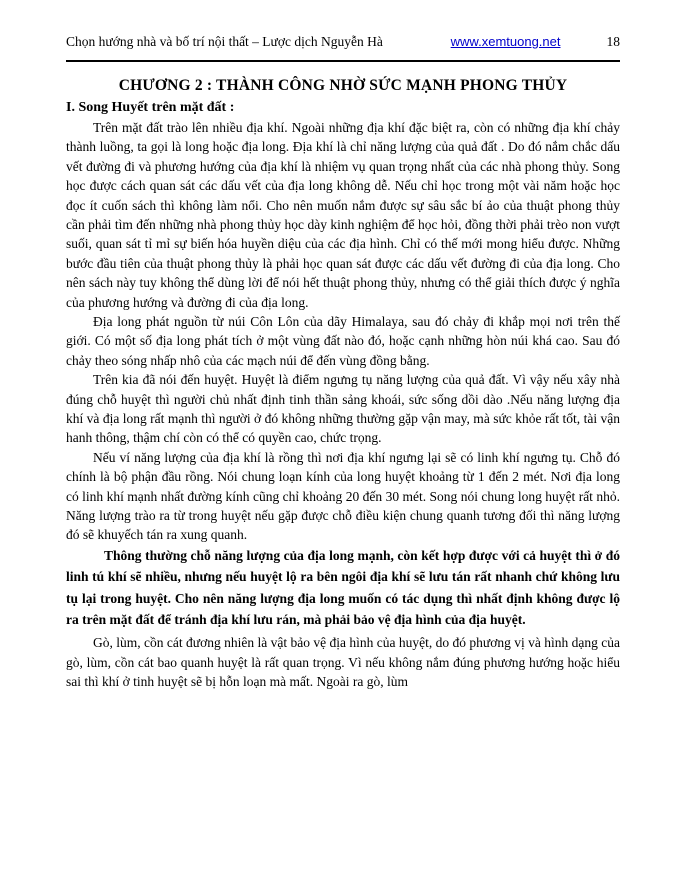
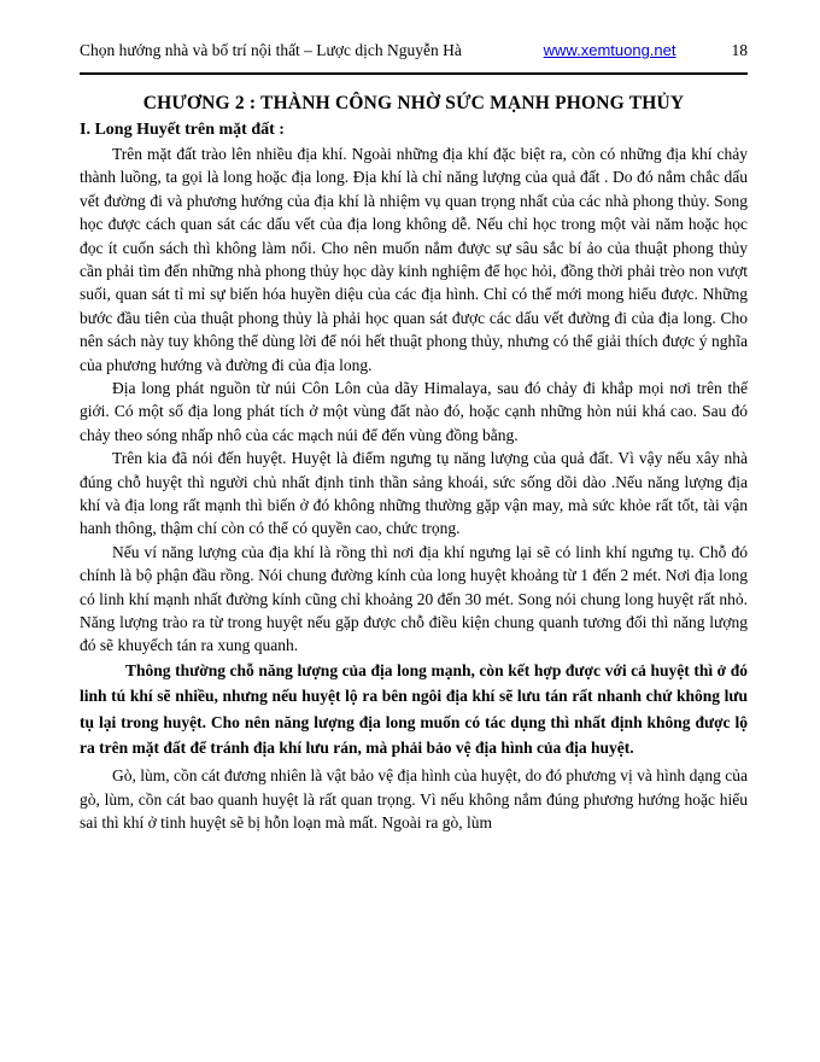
  Chọn hướng nhà và bố trí nội thất – Lược dịch Nguyễn Hà
  www.xemtuong.net
  18
  CHƯƠNG 2 : THÀNH CÔNG NHỜ SỨC MẠNH PHONG THỦY
- I. Song Huyết trên mặt đất :
+ I. Long Huyết trên mặt đất :
  Trên mặt đất trào lên nhiều địa khí. Ngoài những địa khí đặc biệt ra, còn có những địa khí chảy thành luồng, ta gọi là long hoặc địa long. Địa khí là chỉ năng lượng của quả đất . Do đó nắm chắc dấu vết đường đi và phương hướng của địa khí là nhiệm vụ quan trọng nhất của các nhà phong thủy. Song học được cách quan sát các dấu vết của địa long không dễ. Nếu chỉ học trong một vài năm hoặc học đọc ít cuốn sách thì không làm nổi. Cho nên muốn nắm được sự sâu sắc bí ảo của thuật phong thủy cần phải tìm đến những nhà phong thủy học dày kinh nghiệm để học hỏi, đồng thời phải trèo non vượt suối, quan sát tỉ mỉ sự biến hóa huyền diệu của các địa hình. Chỉ có thế mới mong hiểu được. Những bước đầu tiên của thuật phong thủy là phải học quan sát được các dấu vết đường đi của địa long. Cho nên sách này tuy không thể dùng lời để nói hết thuật phong thủy, nhưng có thể giải thích được ý nghĩa của phương hướng và đường đi của địa long.
  Địa long phát nguồn từ núi Côn Lôn của dãy Himalaya, sau đó chảy đi khắp mọi nơi trên thế giới. Có một số địa long phát tích ở một vùng đất nào đó, hoặc cạnh những hòn núi khá cao. Sau đó chảy theo sóng nhấp nhô của các mạch núi để đến vùng đồng bằng.
- Trên kia đã nói đến huyệt. Huyệt là điểm ngưng tụ năng lượng của quả đất. Vì vậy nếu xây nhà đúng chỗ huyệt thì người chủ nhất định tinh thần sảng khoái, sức sống dồi dào .Nếu năng lượng địa khí và địa long rất mạnh thì người ở đó không những thường gặp vận may, mà sức khỏe rất tốt, tài vận hanh thông, thậm chí còn có thể có quyền cao, chức trọng.
+ Trên kia đã nói đến huyệt. Huyệt là điểm ngưng tụ năng lượng của quả đất. Vì vậy nếu xây nhà đúng chỗ huyệt thì người chủ nhất định tinh thần sảng khoái, sức sống dồi dào .Nếu năng lượng địa khí và địa long rất mạnh thì biến ở đó không những thường gặp vận may, mà sức khỏe rất tốt, tài vận hanh thông, thậm chí còn có thể có quyền cao, chức trọng.
- Nếu ví năng lượng của địa khí là rồng thì nơi địa khí ngưng lại sẽ có linh khí ngưng tụ. Chỗ đó chính là bộ phận đầu rồng. Nói chung loạn kính của long huyệt khoảng từ 1 đến 2 mét. Nơi địa long có linh khí mạnh nhất đường kính cũng chỉ khoảng 20 đến 30 mét. Song nói chung long huyệt rất nhỏ. Năng lượng trào ra từ trong huyệt nếu gặp được chỗ điều kiện chung quanh tương đối thì năng lượng đó sẽ khuyếch tán ra xung quanh.
+ Nếu ví năng lượng của địa khí là rồng thì nơi địa khí ngưng lại sẽ có linh khí ngưng tụ. Chỗ đó chính là bộ phận đầu rồng. Nói chung đường kính của long huyệt khoảng từ 1 đến 2 mét. Nơi địa long có linh khí mạnh nhất đường kính cũng chỉ khoảng 20 đến 30 mét. Song nói chung long huyệt rất nhỏ. Năng lượng trào ra từ trong huyệt nếu gặp được chỗ điều kiện chung quanh tương đối thì năng lượng đó sẽ khuyếch tán ra xung quanh.
  Thông thường chỗ năng lượng của địa long mạnh, còn kết hợp được với cả huyệt thì ở đó linh tú khí sẽ nhiều, nhưng nếu huyệt lộ ra bên ngôi địa khí sẽ lưu tán rất nhanh chứ không lưu tụ lại trong huyệt. Cho nên năng lượng địa long muốn có tác dụng thì nhất định không được lộ ra trên mặt đất để tránh địa khí lưu rán, mà phải bảo vệ địa hình của địa huyệt.
  Gò, lùm, cồn cát đương nhiên là vật bảo vệ địa hình của huyệt, do đó phương vị và hình dạng của gò, lùm, cồn cát bao quanh huyệt là rất quan trọng. Vì nếu không nắm đúng phương hướng hoặc hiểu sai thì khí ở tinh huyệt sẽ bị hỗn loạn mà mất. Ngoài ra gò, lùm
